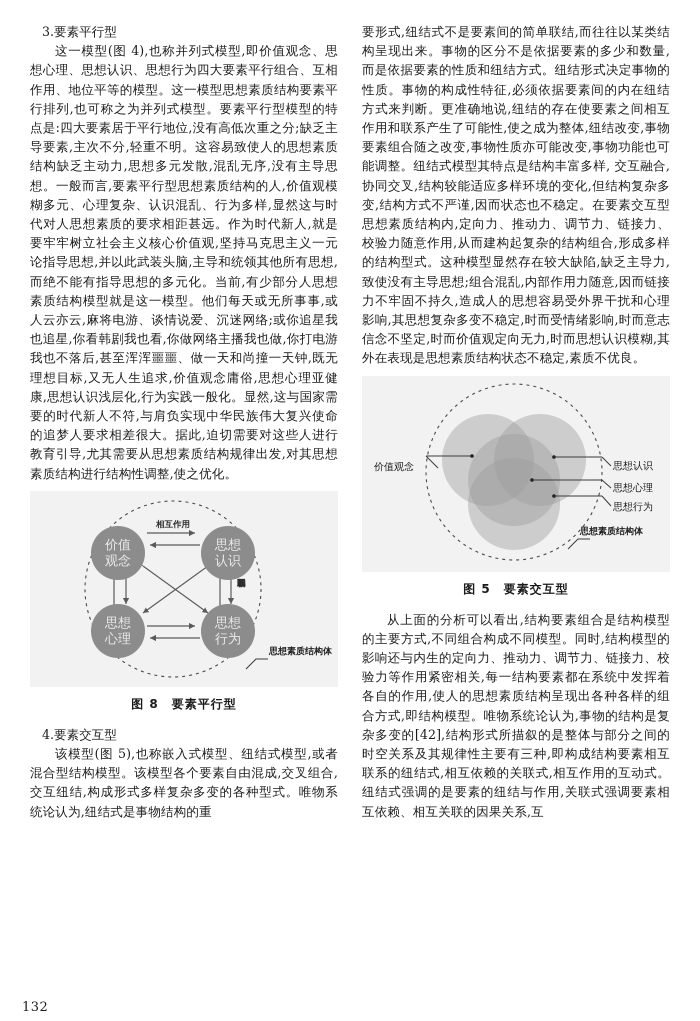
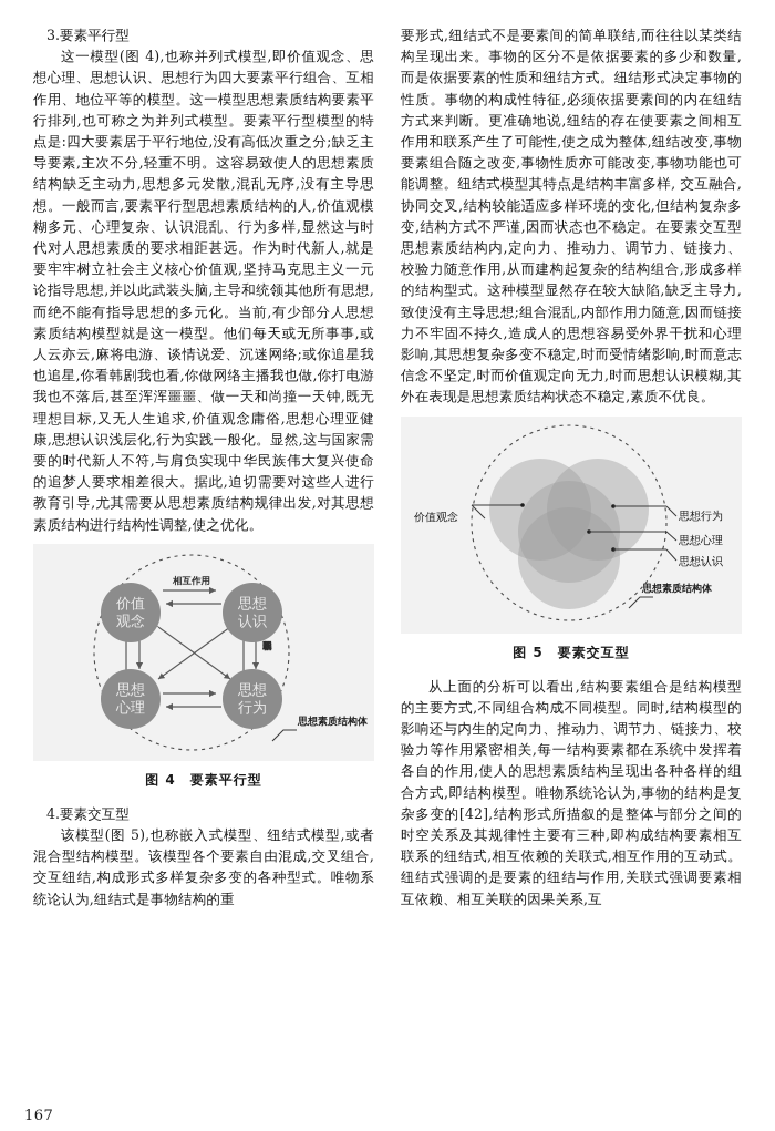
  3.要素平行型
  这一模型(图 4),也称并列式模型,即价值观念、思想心理、思想认识、思想行为四大要素平行组合、互相作用、地位平等的模型。这一模型思想素质结构要素平行排列,也可称之为并列式模型。要素平行型模型的特点是:四大要素居于平行地位,没有高低次重之分;缺乏主导要素,主次不分,轻重不明。这容易致使人的思想素质结构缺乏主动力,思想多元发散,混乱无序,没有主导思想。一般而言,要素平行型思想素质结构的人,价值观模糊多元、心理复杂、认识混乱、行为多样,显然这与时代对人思想素质的要求相距甚远。作为时代新人,就是要牢牢树立社会主义核心价值观,坚持马克思主义一元论指导思想,并以此武装头脑,主导和统领其他所有思想,而绝不能有指导思想的多元化。当前,有少部分人思想素质结构模型就是这一模型。他们每天或无所事事,或人云亦云,麻将电游、谈情说爱、沉迷网络;或你追星我也追星,你看韩剧我也看,你做网络主播我也做,你打电游我也不落后,甚至浑浑噩噩、做一天和尚撞一天钟,既无理想目标,又无人生追求,价值观念庸俗,思想心理亚健康,思想认识浅层化,行为实践一般化。显然,这与国家需要的时代新人不符,与肩负实现中华民族伟大复兴使命的追梦人要求相差很大。据此,迫切需要对这些人进行教育引导,尤其需要从思想素质结构规律出发,对其思想素质结构进行结构性调整,使之优化。
  价值
  观念
  思想
  认识
  思想
  心理
  思想
  行为
  相互作用
  思想素质结构体
- 图 8 要素平行型
+ 图 4 要素平行型
  4.要素交互型
  该模型(图 5),也称嵌入式模型、纽结式模型,或者混合型结构模型。该模型各个要素自由混成,交叉组合,交互纽结,构成形式多样复杂多变的各种型式。唯物系统论认为,纽结式是事物结构的重
  要形式,纽结式不是要素间的简单联结,而往往以某类结构呈现出来。事物的区分不是依据要素的多少和数量,而是依据要素的性质和纽结方式。纽结形式决定事物的性质。事物的构成性特征,必须依据要素间的内在纽结方式来判断。更准确地说,纽结的存在使要素之间相互作用和联系产生了可能性,使之成为整体,纽结改变,事物要素组合随之改变,事物性质亦可能改变,事物功能也可能调整。纽结式模型其特点是结构丰富多样, 交互融合,协同交叉,结构较能适应多样环境的变化,但结构复杂多变,结构方式不严谨,因而状态也不稳定。在要素交互型思想素质结构内,定向力、推动力、调节力、链接力、校验力随意作用,从而建构起复杂的结构组合,形成多样的结构型式。这种模型显然存在较大缺陷,缺乏主导力,致使没有主导思想;组合混乱,内部作用力随意,因而链接力不牢固不持久,造成人的思想容易受外界干扰和心理影响,其思想复杂多变不稳定,时而受情绪影响,时而意志信念不坚定,时而价值观定向无力,时而思想认识模糊,其外在表现是思想素质结构状态不稳定,素质不优良。
  价值观念
- 思想认识
+ 思想行为
  思想心理
- 思想行为
+ 思想认识
  思想素质结构体
  图 5 要素交互型
  从上面的分析可以看出,结构要素组合是结构模型的主要方式,不同组合构成不同模型。同时,结构模型的影响还与内生的定向力、推动力、调节力、链接力、校验力等作用紧密相关,每一结构要素都在系统中发挥着各自的作用,使人的思想素质结构呈现出各种各样的组合方式,即结构模型。唯物系统论认为,事物的结构是复杂多变的[42],结构形式所描叙的是整体与部分之间的时空关系及其规律性主要有三种,即构成结构要素相互联系的纽结式,相互依赖的关联式,相互作用的互动式。纽结式强调的是要素的纽结与作用,关联式强调要素相互依赖、相互关联的因果关系,互
- 132
+ 167
